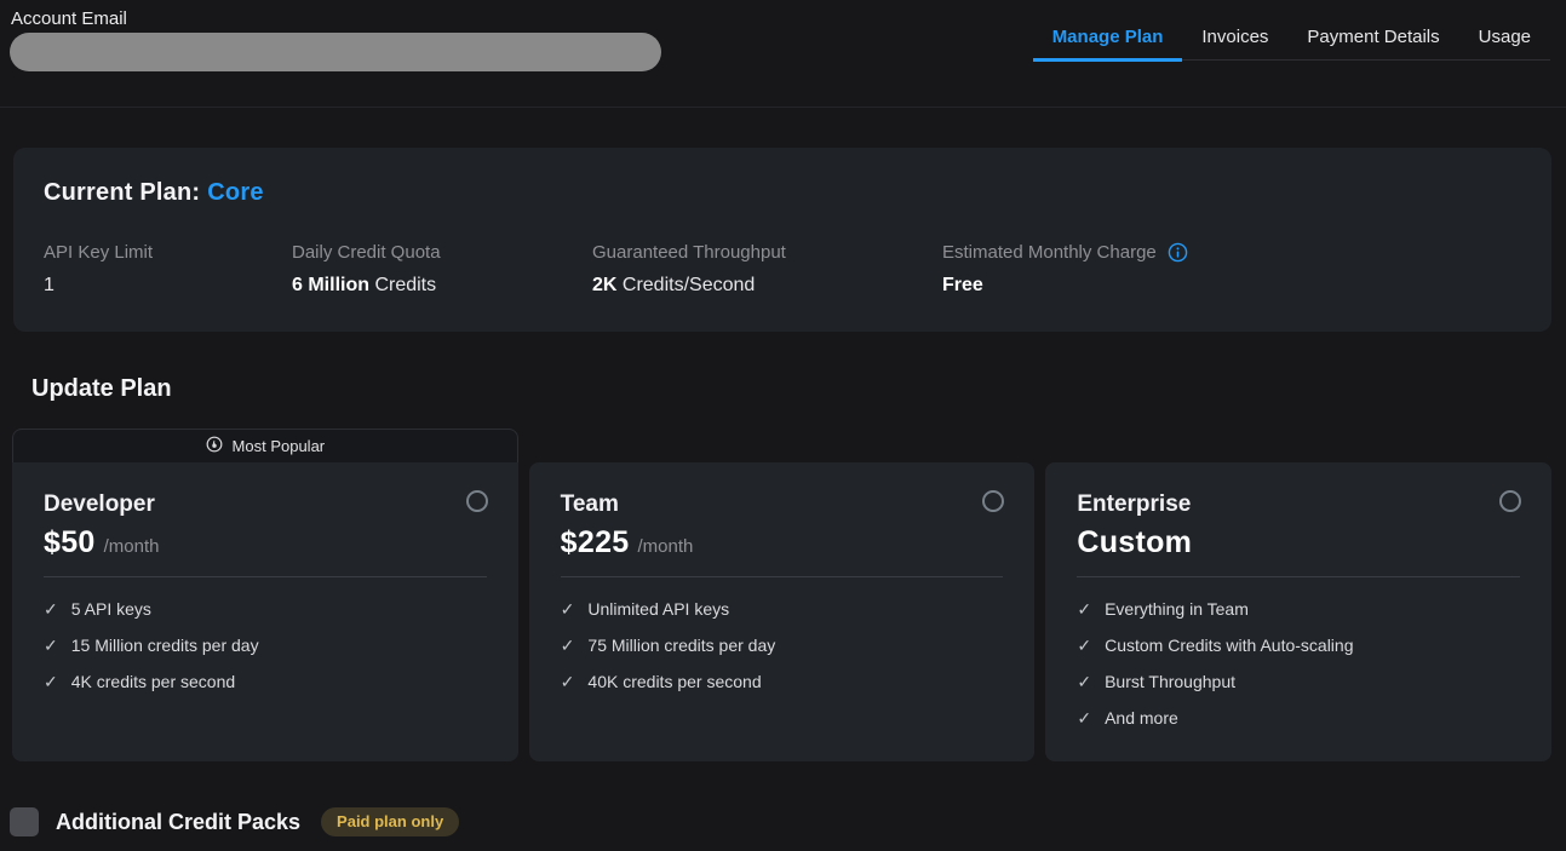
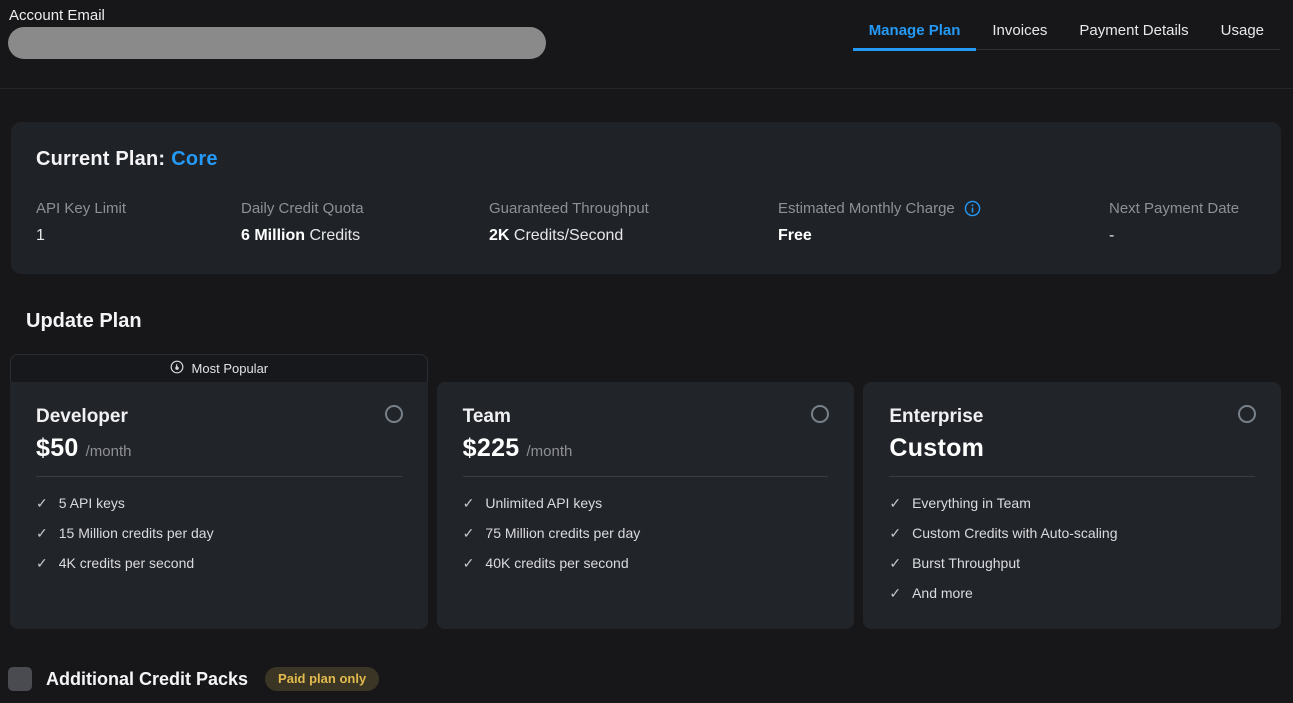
  Account Email
  Manage Plan
  Invoices
  Payment Details
  Usage
  Current Plan: Core
  API Key Limit
  1
  Daily Credit Quota
  6 Million Credits
  Guaranteed Throughput
  2K Credits/Second
  Estimated Monthly Charge
  Free
+ Next Payment Date
+ -
  Update Plan
  Most Popular
  Developer
  $50
  /month
  5 API keys
  15 Million credits per day
  4K credits per second
  Team
  $225
  /month
  Unlimited API keys
  75 Million credits per day
  40K credits per second
  Enterprise
  Custom
  Everything in Team
  Custom Credits with Auto-scaling
  Burst Throughput
  And more
  Additional Credit Packs
  Paid plan only
